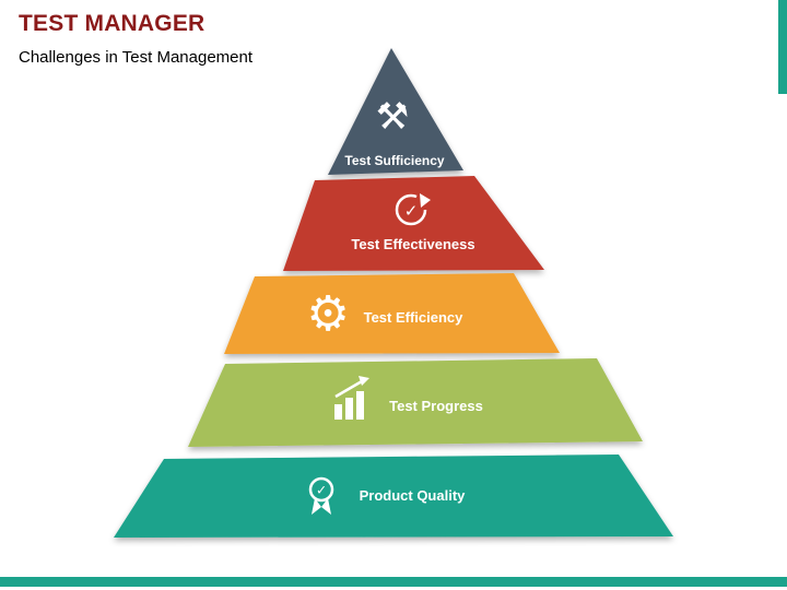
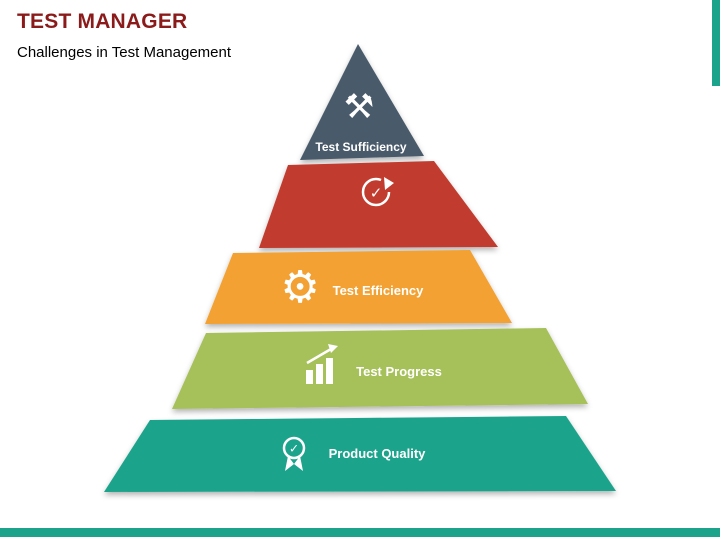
  TEST MANAGER
  Challenges in Test Management
  ⚒
  Test Sufficiency
  ✓
- Test Effectiveness
  ⚙
  Test Efficiency
  Test Progress
  ✓
  Product Quality
